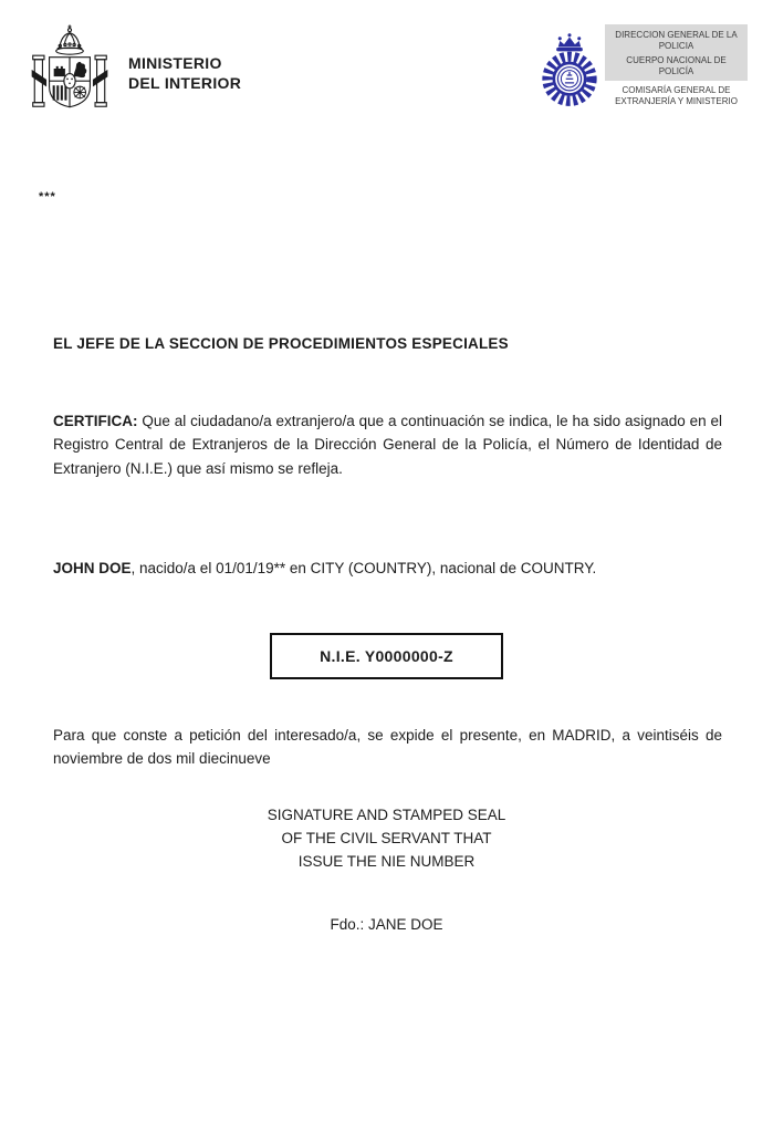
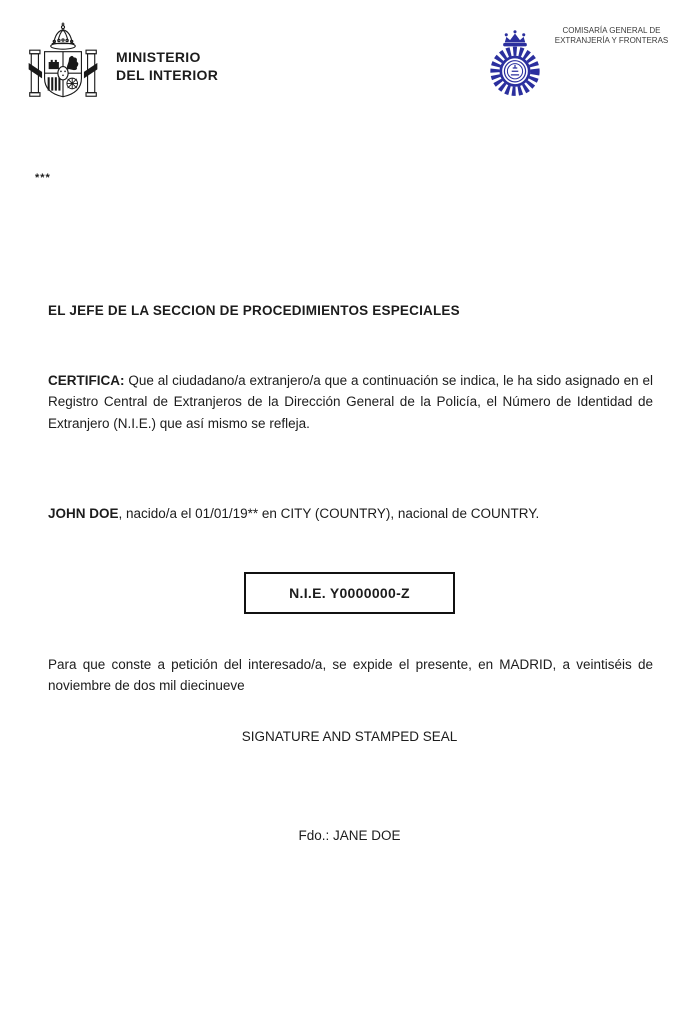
  MINISTERIO
  DEL INTERIOR
- DIRECCION GENERAL DE LA POLICIA
- CUERPO NACIONAL DE POLICÍA
- COMISARÍA GENERAL DE EXTRANJERÍA Y MINISTERIO
+ COMISARÍA GENERAL DE EXTRANJERÍA Y FRONTERAS
  ***
  EL JEFE DE LA SECCION DE PROCEDIMIENTOS ESPECIALES
  CERTIFICA: Que al ciudadano/a extranjero/a que a continuación se indica, le ha sido asignado en el Registro Central de Extranjeros de la Dirección General de la Policía, el Número de Identidad de Extranjero (N.I.E.) que así mismo se refleja.
  JOHN DOE, nacido/a el 01/01/19** en CITY (COUNTRY), nacional de COUNTRY.
  N.I.E. Y0000000-Z
  Para que conste a petición del interesado/a, se expide el presente, en MADRID, a veintiséis de noviembre de dos mil diecinueve
  SIGNATURE AND STAMPED SEAL
- OF THE CIVIL SERVANT THAT
- ISSUE THE NIE NUMBER
  Fdo.: JANE DOE
